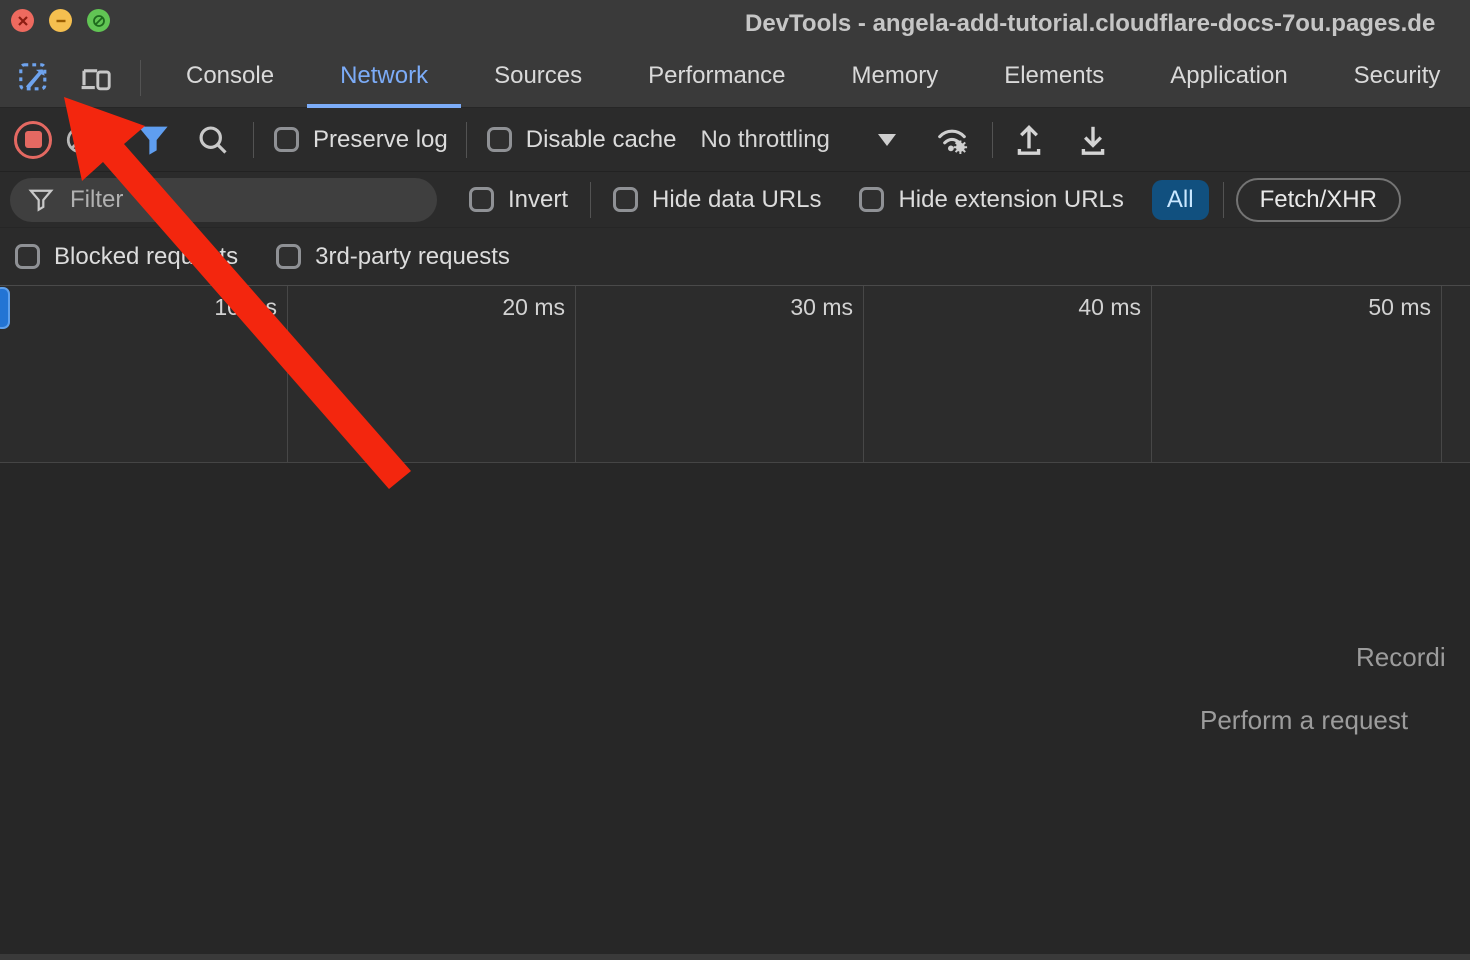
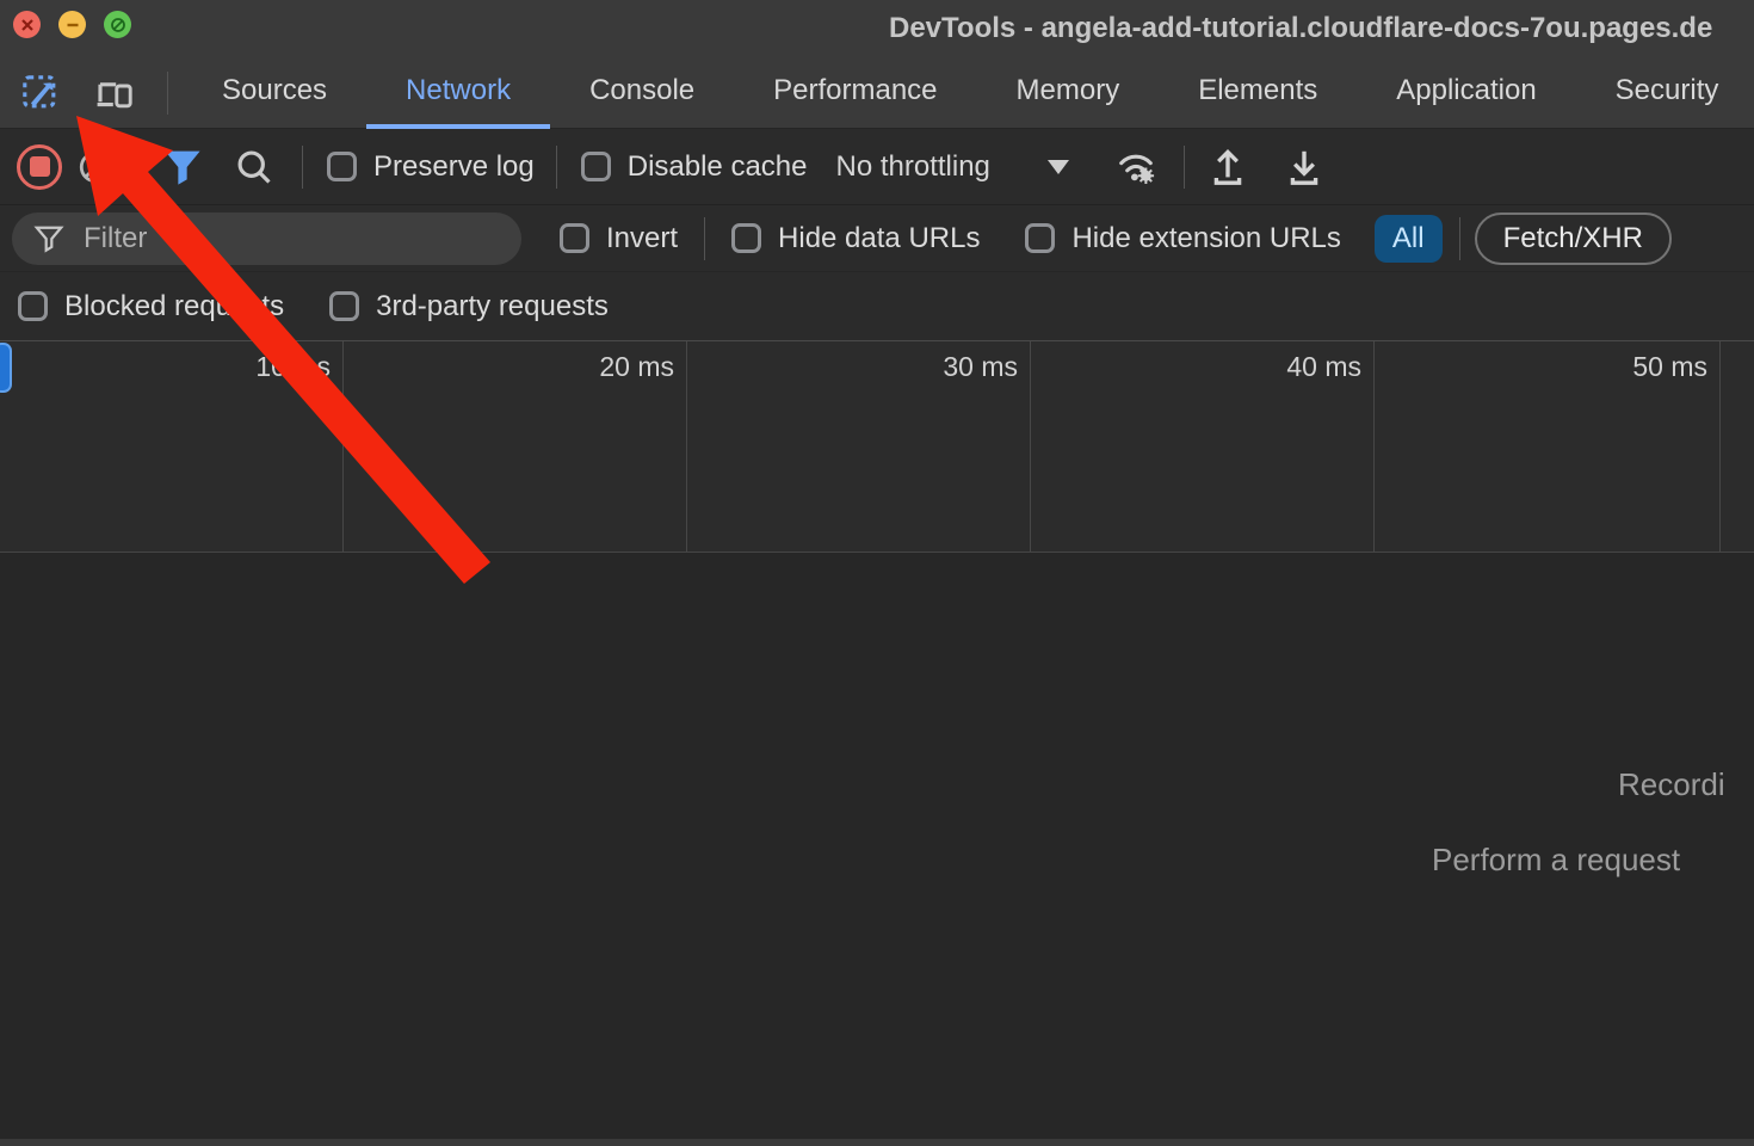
  DevTools - angela-add-tutorial.cloudflare-docs-7ou.pages.de
- Console
+ Sources
  Network
- Sources
+ Console
  Performance
  Memory
  Elements
  Application
  Security
  Preserve log
  Disable cache
  No throttling
  Filter
  Invert
  Hide data URLs
  Hide extension URLs
  All
  Fetch/XHR
  Blocked reqts
  3rd-party requests
  20 ms
  30 ms
  40 ms
  50 ms
  Recordi
  Perform a request
